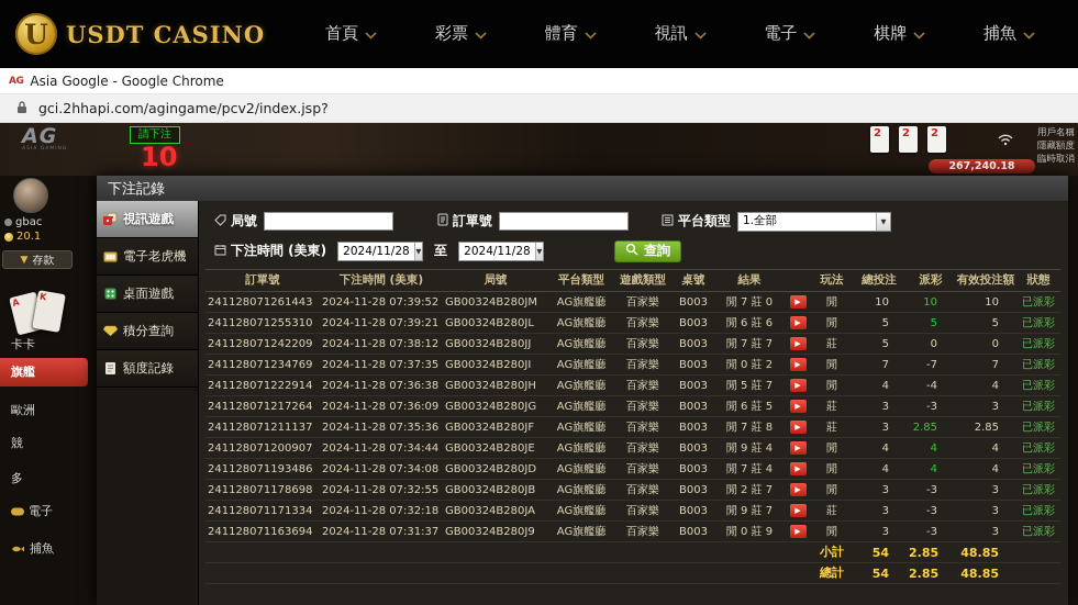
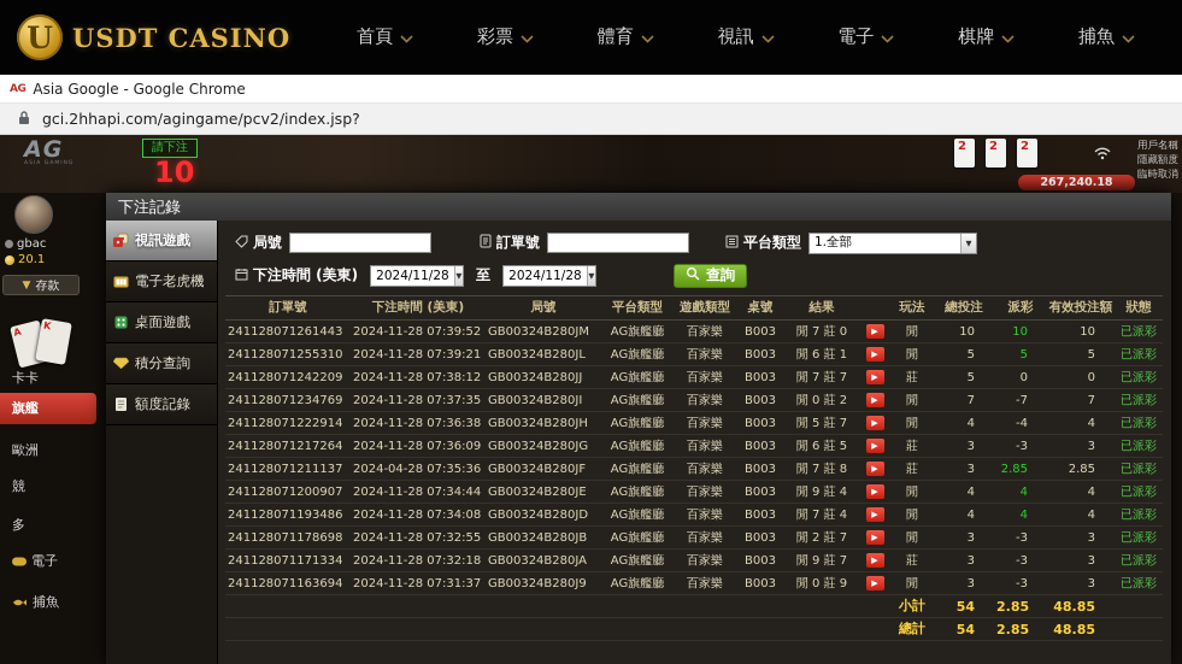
  U
  USDT CASINO
  首頁
  彩票
  體育
  視訊
  電子
  棋牌
  捕魚
  AG
  Asia Google - Google Chrome
  gci.2hhapi.com/agingame/pcv2/index.jsp?
  AG
  請下注
  10
  2
  2
  2
  267,240.18
  用戶名稱
  隱藏額度
  臨時取消
  gbac
  20.1
  ▼
  存款
  卡卡
  旗艦
  歐洲
  競
  多
  電子
  捕魚
  下注記錄
  視訊遊戲
  電子老虎機
  桌面遊戲
  積分查詢
  額度記錄
  局號
  訂單號
  平台類型
  1.全部
  ▼
  下注時間 (美東)
  2024/11/28
  ▼
  至
  2024/11/28
  ▼
  查詢
  訂單號	下注時間 (美東)	局號	平台類型	遊戲類型	桌號	結果		玩法	總投注	派彩	有效投注額	狀態
  241128071261443	2024-11-28 07:39:52	GB00324B280JM	AG旗艦廳	百家樂	B003	閒 7 莊 0	▶	閒	10	10	10	已派彩
- 241128071255310	2024-11-28 07:39:21	GB00324B280JL	AG旗艦廳	百家樂	B003	閒 6 莊 6	▶	閒	5	5	5	已派彩
+ 241128071255310	2024-11-28 07:39:21	GB00324B280JL	AG旗艦廳	百家樂	B003	閒 6 莊 1	▶	閒	5	5	5	已派彩
  241128071242209	2024-11-28 07:38:12	GB00324B280JJ	AG旗艦廳	百家樂	B003	閒 7 莊 7	▶	莊	5	0	0	已派彩
  241128071234769	2024-11-28 07:37:35	GB00324B280JI	AG旗艦廳	百家樂	B003	閒 0 莊 2	▶	閒	7	-7	7	已派彩
  241128071222914	2024-11-28 07:36:38	GB00324B280JH	AG旗艦廳	百家樂	B003	閒 5 莊 7	▶	閒	4	-4	4	已派彩
  241128071217264	2024-11-28 07:36:09	GB00324B280JG	AG旗艦廳	百家樂	B003	閒 6 莊 5	▶	莊	3	-3	3	已派彩
- 241128071211137	2024-11-28 07:35:36	GB00324B280JF	AG旗艦廳	百家樂	B003	閒 7 莊 8	▶	莊	3	2.85	2.85	已派彩
+ 241128071211137	2024-04-28 07:35:36	GB00324B280JF	AG旗艦廳	百家樂	B003	閒 7 莊 8	▶	莊	3	2.85	2.85	已派彩
  241128071200907	2024-11-28 07:34:44	GB00324B280JE	AG旗艦廳	百家樂	B003	閒 9 莊 4	▶	閒	4	4	4	已派彩
  241128071193486	2024-11-28 07:34:08	GB00324B280JD	AG旗艦廳	百家樂	B003	閒 7 莊 4	▶	閒	4	4	4	已派彩
  241128071178698	2024-11-28 07:32:55	GB00324B280JB	AG旗艦廳	百家樂	B003	閒 2 莊 7	▶	閒	3	-3	3	已派彩
  241128071171334	2024-11-28 07:32:18	GB00324B280JA	AG旗艦廳	百家樂	B003	閒 9 莊 7	▶	莊	3	-3	3	已派彩
  241128071163694	2024-11-28 07:31:37	GB00324B280J9	AG旗艦廳	百家樂	B003	閒 0 莊 9	▶	閒	3	-3	3	已派彩
  								小計	54	2.85	48.85
  								總計	54	2.85	48.85
